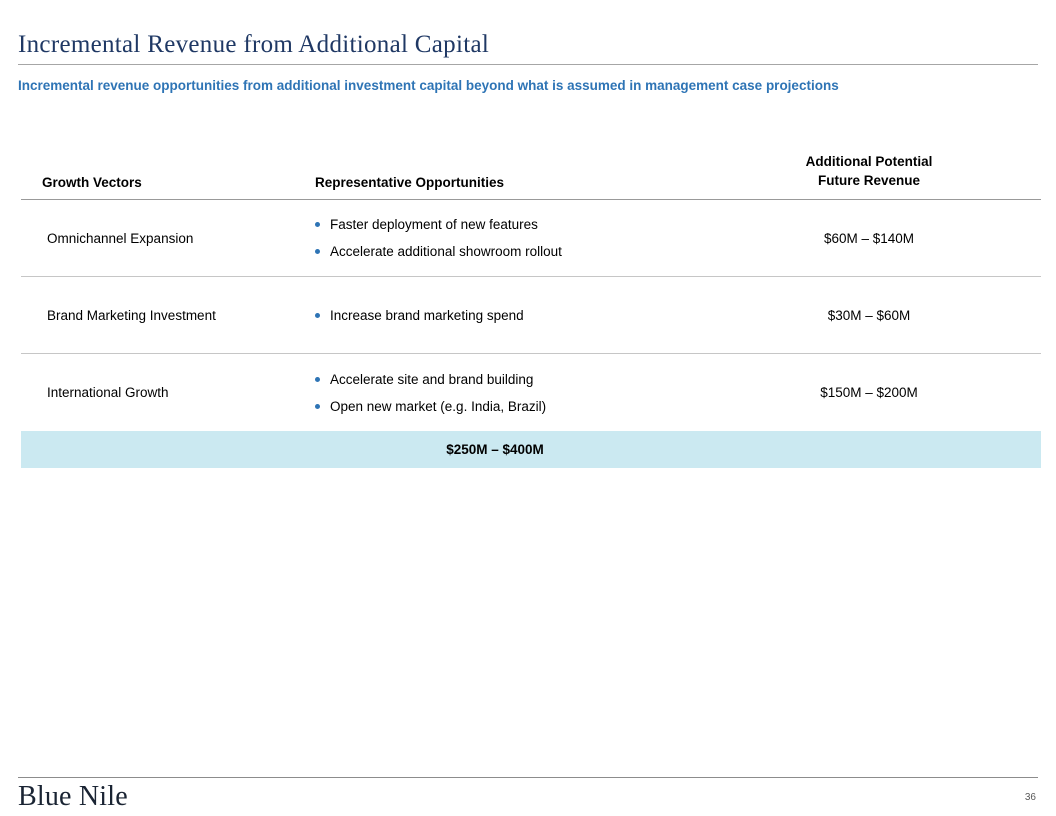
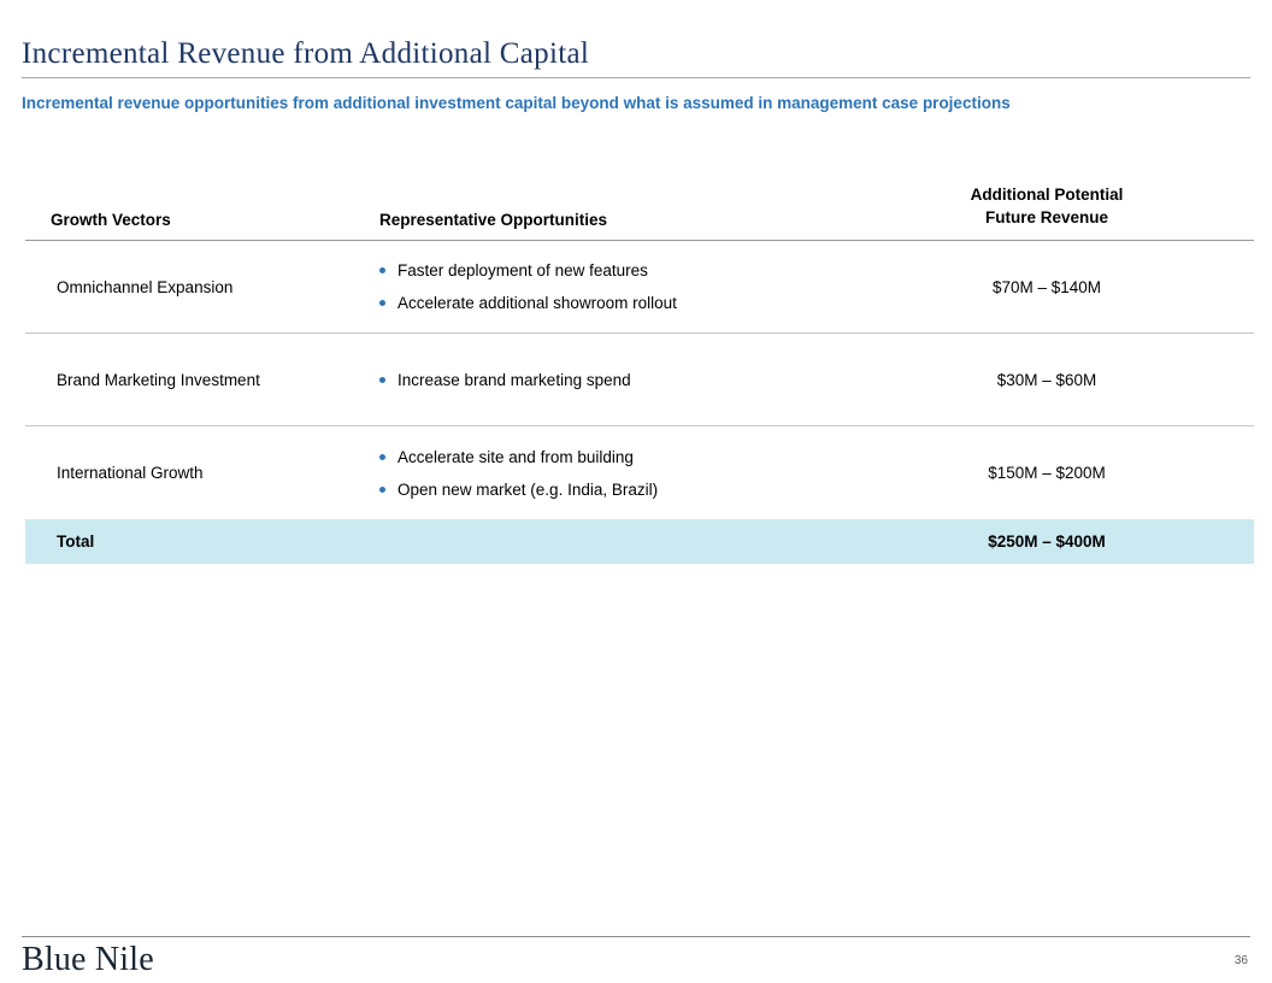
  Incremental Revenue from Additional Capital
  Incremental revenue opportunities from additional investment capital beyond what is assumed in management case projections
  Growth Vectors
  Representative Opportunities
  Additional Potential
  Future Revenue
  Omnichannel Expansion
  Faster deployment of new features
  Accelerate additional showroom rollout
- $60M – $140M
+ $70M – $140M
  Brand Marketing Investment
  Increase brand marketing spend
  $30M – $60M
  International Growth
- Accelerate site and brand building
+ Accelerate site and from building
  Open new market (e.g. India, Brazil)
  $150M – $200M
+ Total
  $250M – $400M
  Blue Nile
  36
